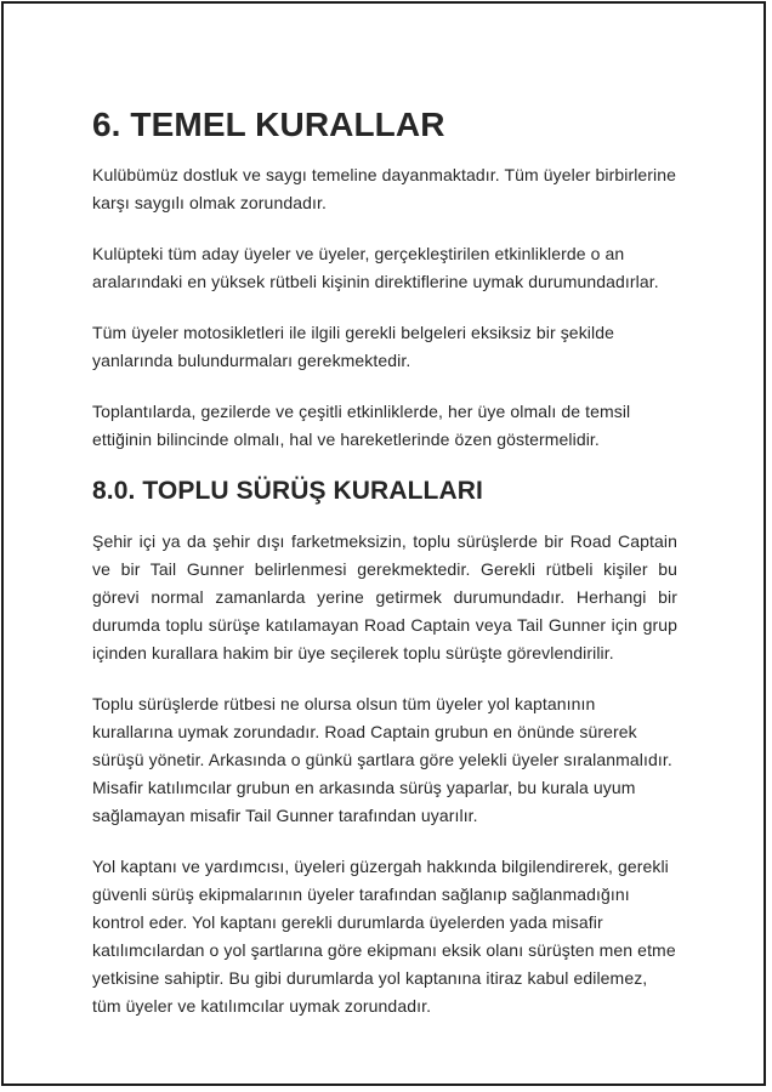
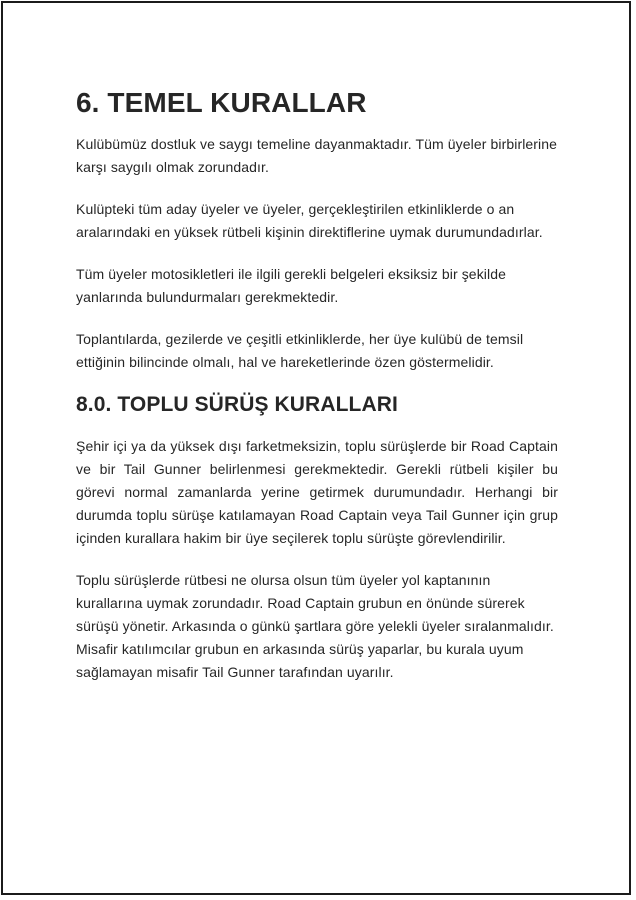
  6. TEMEL KURALLAR
  Kulübümüz dostluk ve saygı temeline dayanmaktadır. Tüm üyeler birbirlerine karşı saygılı olmak zorundadır.
  Kulüpteki tüm aday üyeler ve üyeler, gerçekleştirilen etkinliklerde o an aralarındaki en yüksek rütbeli kişinin direktiflerine uymak durumundadırlar.
  Tüm üyeler motosikletleri ile ilgili gerekli belgeleri eksiksiz bir şekilde yanlarında bulundurmaları gerekmektedir.
- Toplantılarda, gezilerde ve çeşitli etkinliklerde, her üye olmalı de temsil ettiğinin bilincinde olmalı, hal ve hareketlerinde özen göstermelidir.
+ Toplantılarda, gezilerde ve çeşitli etkinliklerde, her üye kulübü de temsil ettiğinin bilincinde olmalı, hal ve hareketlerinde özen göstermelidir.
  8.0. TOPLU SÜRÜŞ KURALLARI
- Şehir içi ya da şehir dışı farketmeksizin, toplu sürüşlerde bir Road Captain ve bir Tail Gunner belirlenmesi gerekmektedir. Gerekli rütbeli kişiler bu görevi normal zamanlarda yerine getirmek durumundadır. Herhangi bir durumda toplu sürüşe katılamayan Road Captain veya Tail Gunner için grup içinden kurallara hakim bir üye seçilerek toplu sürüşte görevlendirilir.
+ Şehir içi ya da yüksek dışı farketmeksizin, toplu sürüşlerde bir Road Captain ve bir Tail Gunner belirlenmesi gerekmektedir. Gerekli rütbeli kişiler bu görevi normal zamanlarda yerine getirmek durumundadır. Herhangi bir durumda toplu sürüşe katılamayan Road Captain veya Tail Gunner için grup içinden kurallara hakim bir üye seçilerek toplu sürüşte görevlendirilir.
  Toplu sürüşlerde rütbesi ne olursa olsun tüm üyeler yol kaptanının kurallarına uymak zorundadır. Road Captain grubun en önünde sürerek sürüşü yönetir. Arkasında o günkü şartlara göre yelekli üyeler sıralanmalıdır. Misafir katılımcılar grubun en arkasında sürüş yaparlar, bu kurala uyum sağlamayan misafir Tail Gunner tarafından uyarılır.
- Yol kaptanı ve yardımcısı, üyeleri güzergah hakkında bilgilendirerek, gerekli güvenli sürüş ekipmalarının üyeler tarafından sağlanıp sağlanmadığını kontrol eder. Yol kaptanı gerekli durumlarda üyelerden yada misafir katılımcılardan o yol şartlarına göre ekipmanı eksik olanı sürüşten men etme yetkisine sahiptir. Bu gibi durumlarda yol kaptanına itiraz kabul edilemez, tüm üyeler ve katılımcılar uymak zorundadır.
